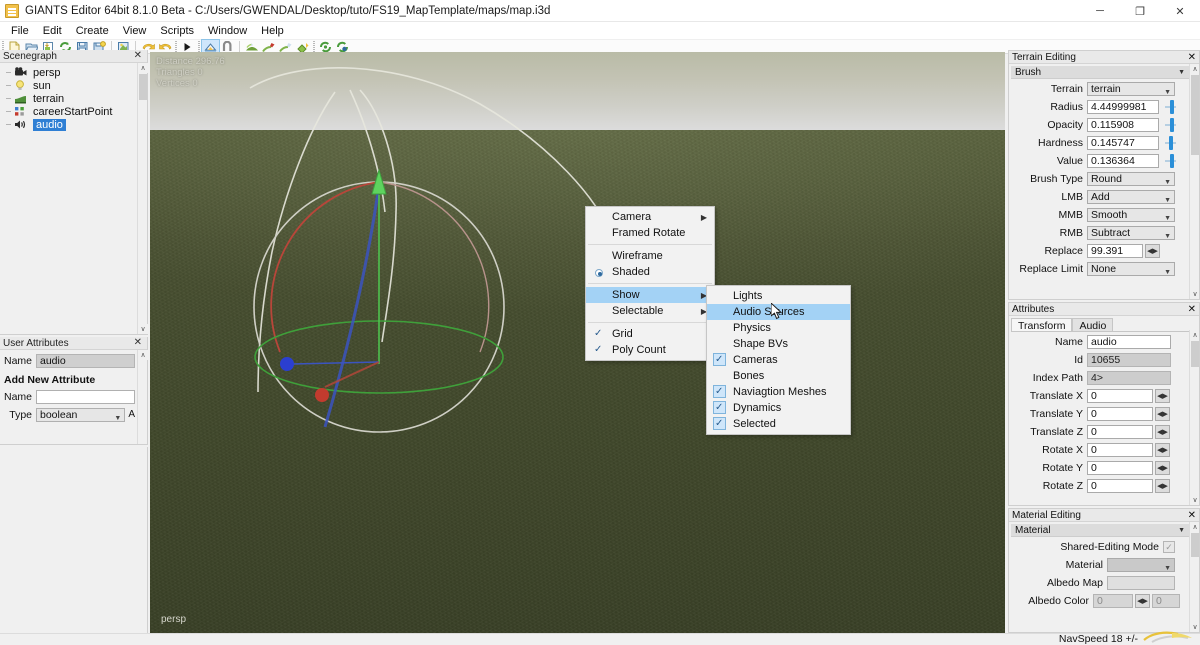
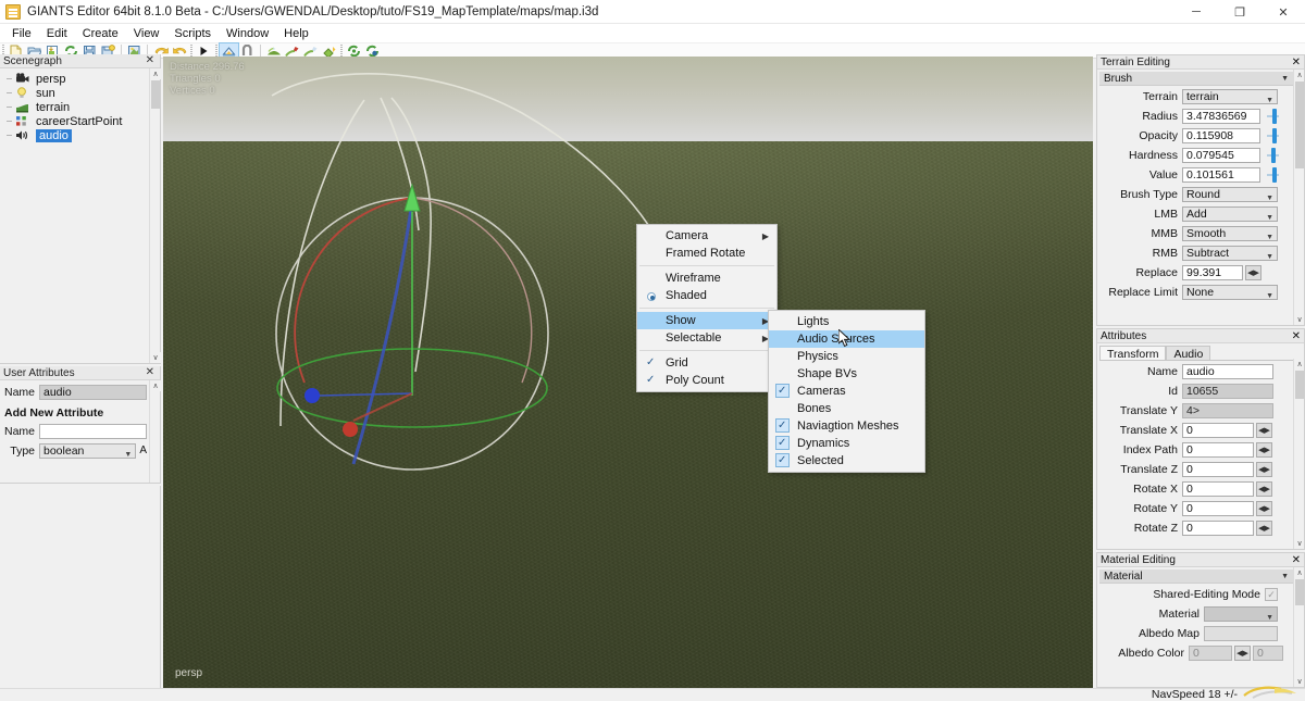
  GIANTS Editor 64bit 8.1.0 Beta - C:/Users/GWENDAL/Desktop/tuto/FS19_MapTemplate/maps/map.i3d
  ─
  ❐
  ✕
  File
  Edit
  Create
  View
  Scripts
  Window
  Help
  Scenegraph
  ✕
  persp
  sun
  terrain
  careerStartPoint
  audio
  User Attributes
  ✕
  Name
  audio
  Add New Attribute
  Name
  Type
  boolean
  A
  Distance 296.76
  Triangles 0
  Vertices 0
  persp
  Camera
  ▶
  Framed Rotate
  Wireframe
  Shaded
  Show
  ▶
  Selectable
  ▶
  ✓
  Grid
  ✓
  Poly Count
  Lights
  Audio Srces
  Physics
  Shape BVs
  ✓
  Cameras
  Bones
  ✓
  Naviagtion Meshes
  ✓
  Dynamics
  ✓
  Selected
  Terrain Editing
  ✕
  Brush
  Terrain
  terrain
  Radius
- 4.44999981
+ 3.47836569
  Opacity
  0.115908
  Hardness
- 0.145747
+ 0.079545
  Value
- 0.136364
+ 0.101561
  Brush Type
  Round
  LMB
  Add
  MMB
  Smooth
  RMB
  Subtract
  Replace
  99.391
  Replace Limit
  None
  Attributes
  ✕
  Transform
  Audio
  Name
  audio
  Id
  10655
- Index Path
+ Translate Y
  4>
  Translate X
  0
- Translate Y
+ Index Path
  0
  Translate Z
  0
  Rotate X
  0
  Rotate Y
  0
  Rotate Z
  0
  Material Editing
  ✕
  Material
  Shared-Editing Mode
  ✓
  Material
  Albedo Map
  Albedo Color
  0
  0
  NavSpeed 18 +/-
